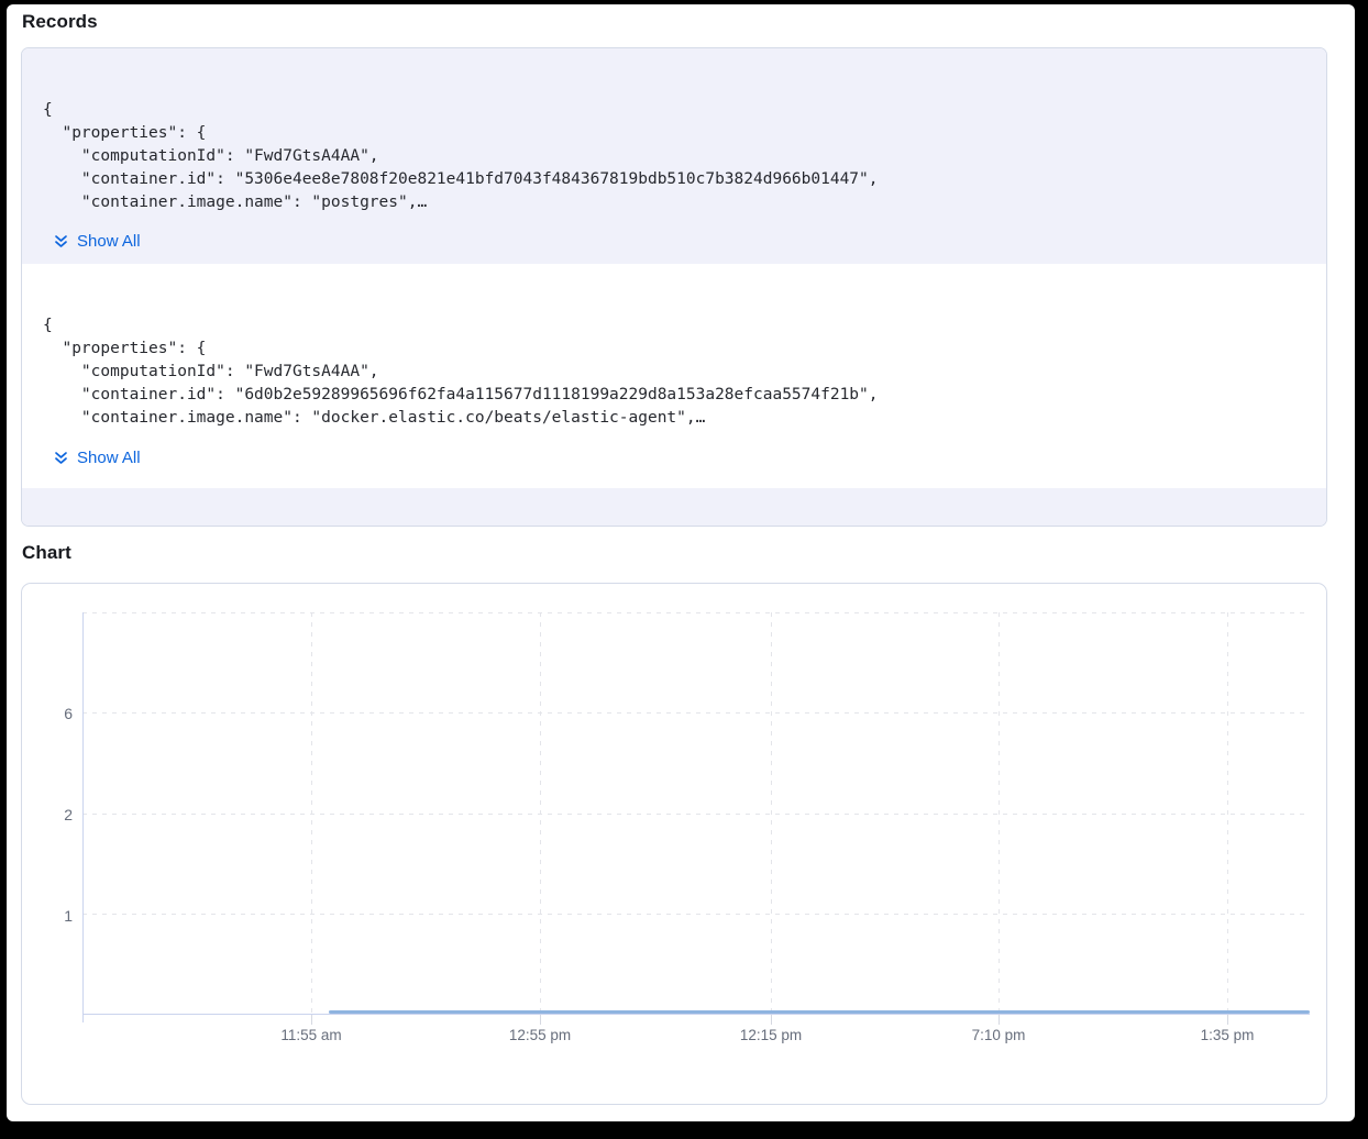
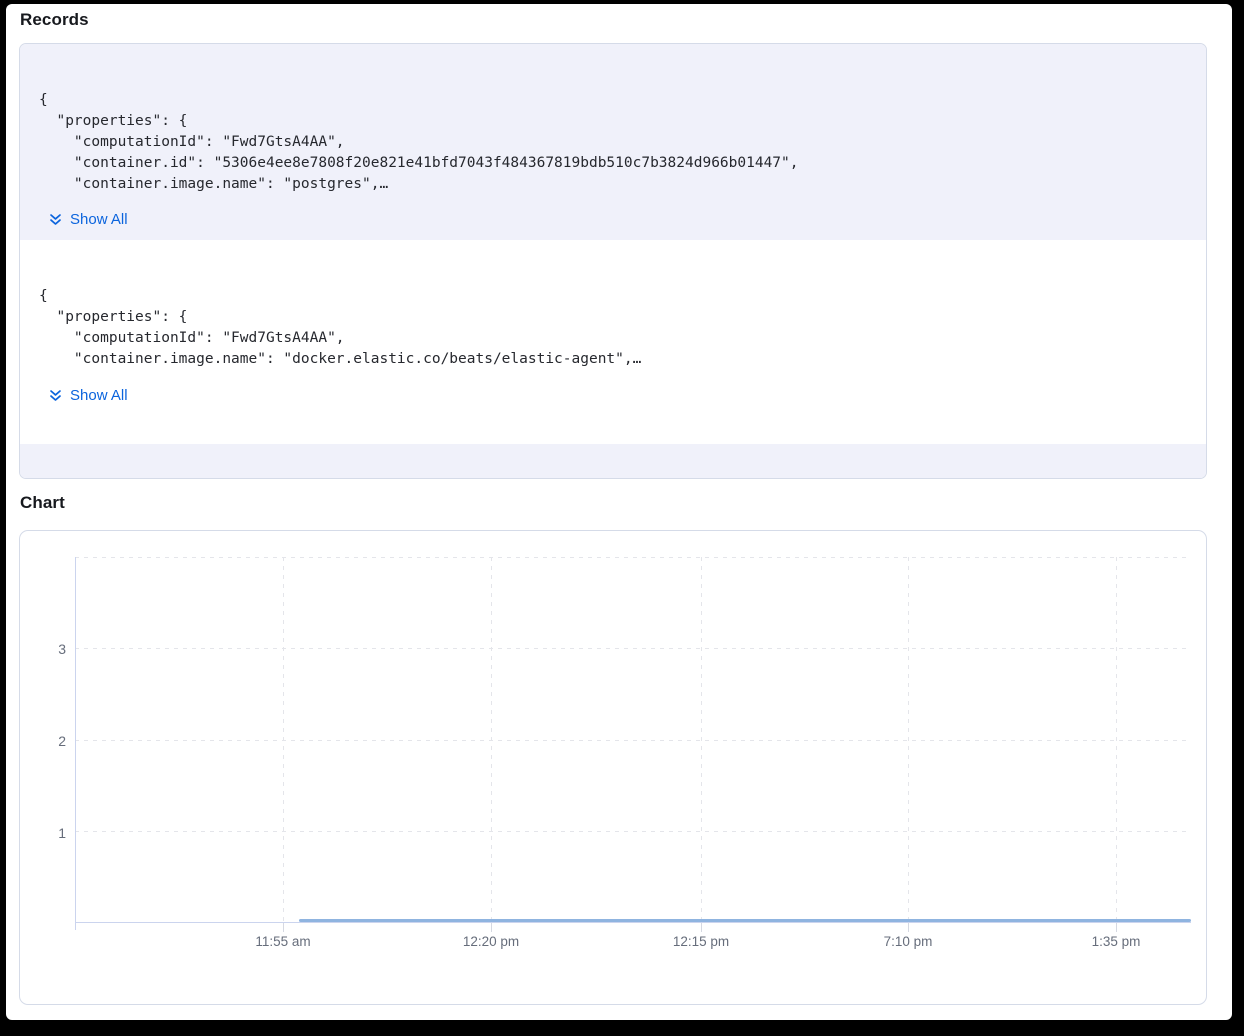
  Records
  {
  "properties": {
  "computationId": "Fwd7GtsA4AA",
  "container.id": "5306e4ee8e7808f20e821e41bfd7043f484367819bdb510c7b3824d966b01447",
  "container.image.name": "postgres",…
  Show All
  {
  "properties": {
  "computationId": "Fwd7GtsA4AA",
- "container.id": "6d0b2e59289965696f62fa4a115677d1118199a229d8a153a28efcaa5574f21b",
  "container.image.name": "docker.elastic.co/beats/elastic-agent",…
  Show All
  Chart
- 6
+ 3
  2
  1
  11:55 am
- 12:55 pm
+ 12:20 pm
  12:15 pm
  7:10 pm
  1:35 pm
